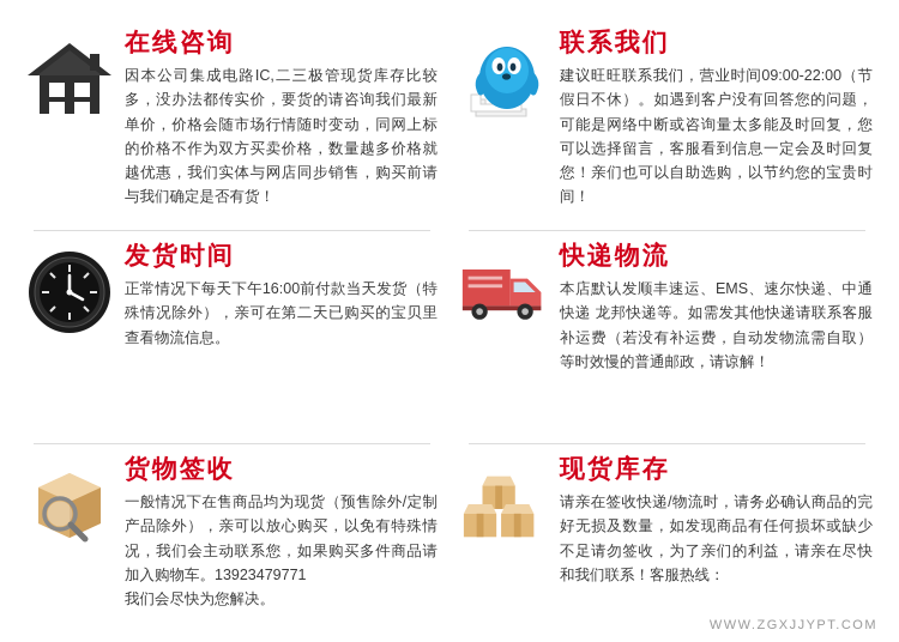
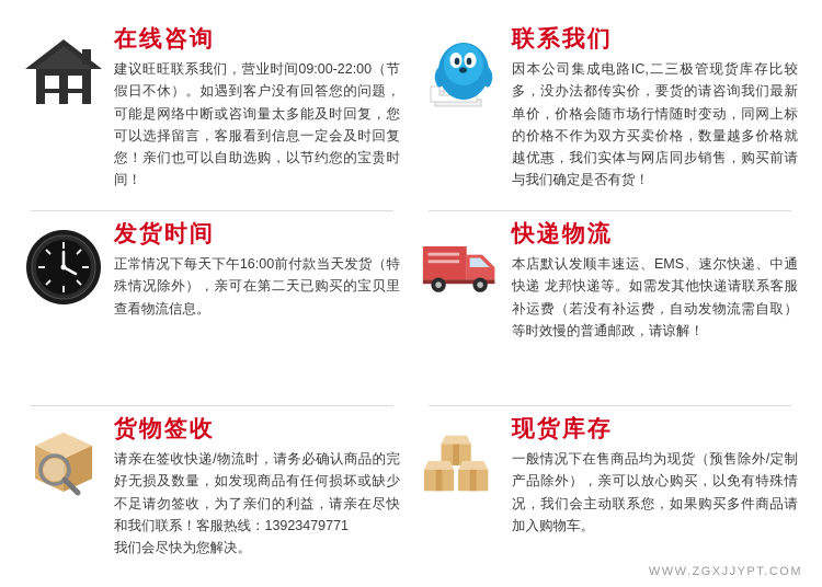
  在线咨询
- 因本公司集成电路IC,二三极管现货库存比较多，没办法都传实价，要货的请咨询我们最新单价，价格会随市场行情随时变动，同网上标的价格不作为双方买卖价格，数量越多价格就越优惠，我们实体与网店同步销售，购买前请与我们确定是否有货！
+ 建议旺旺联系我们，营业时间09:00-22:00（节假日不休）。如遇到客户没有回答您的问题，可能是网络中断或咨询量太多能及时回复，您可以选择留言，客服看到信息一定会及时回复您！亲们也可以自助选购，以节约您的宝贵时间！
  联系我们
- 建议旺旺联系我们，营业时间09:00-22:00（节假日不休）。如遇到客户没有回答您的问题，可能是网络中断或咨询量太多能及时回复，您可以选择留言，客服看到信息一定会及时回复您！亲们也可以自助选购，以节约您的宝贵时间！
+ 因本公司集成电路IC,二三极管现货库存比较多，没办法都传实价，要货的请咨询我们最新单价，价格会随市场行情随时变动，同网上标的价格不作为双方买卖价格，数量越多价格就越优惠，我们实体与网店同步销售，购买前请与我们确定是否有货！
  发货时间
  正常情况下每天下午16:00前付款当天发货（特殊情况除外），亲可在第二天已购买的宝贝里查看物流信息。
  快递物流
  本店默认发顺丰速运、EMS、速尔快递、中通快递 龙邦快递等。如需发其他快递请联系客服补运费（若没有补运费，自动发物流需自取）等时效慢的普通邮政，请谅解！
  货物签收
- 一般情况下在售商品均为现货（预售除外/定制产品除外），亲可以放心购买，以免有特殊情况，我们会主动联系您，如果购买多件商品请加入购物车。13923479771
+ 请亲在签收快递/物流时，请务必确认商品的完好无损及数量，如发现商品有任何损坏或缺少不足请勿签收，为了亲们的利益，请亲在尽快和我们联系！客服热线：13923479771
  我们会尽快为您解决。
  现货库存
- 请亲在签收快递/物流时，请务必确认商品的完好无损及数量，如发现商品有任何损坏或缺少不足请勿签收，为了亲们的利益，请亲在尽快和我们联系！客服热线：
+ 一般情况下在售商品均为现货（预售除外/定制产品除外），亲可以放心购买，以免有特殊情况，我们会主动联系您，如果购买多件商品请加入购物车。
  WWW.ZGXJJYPT.COM
